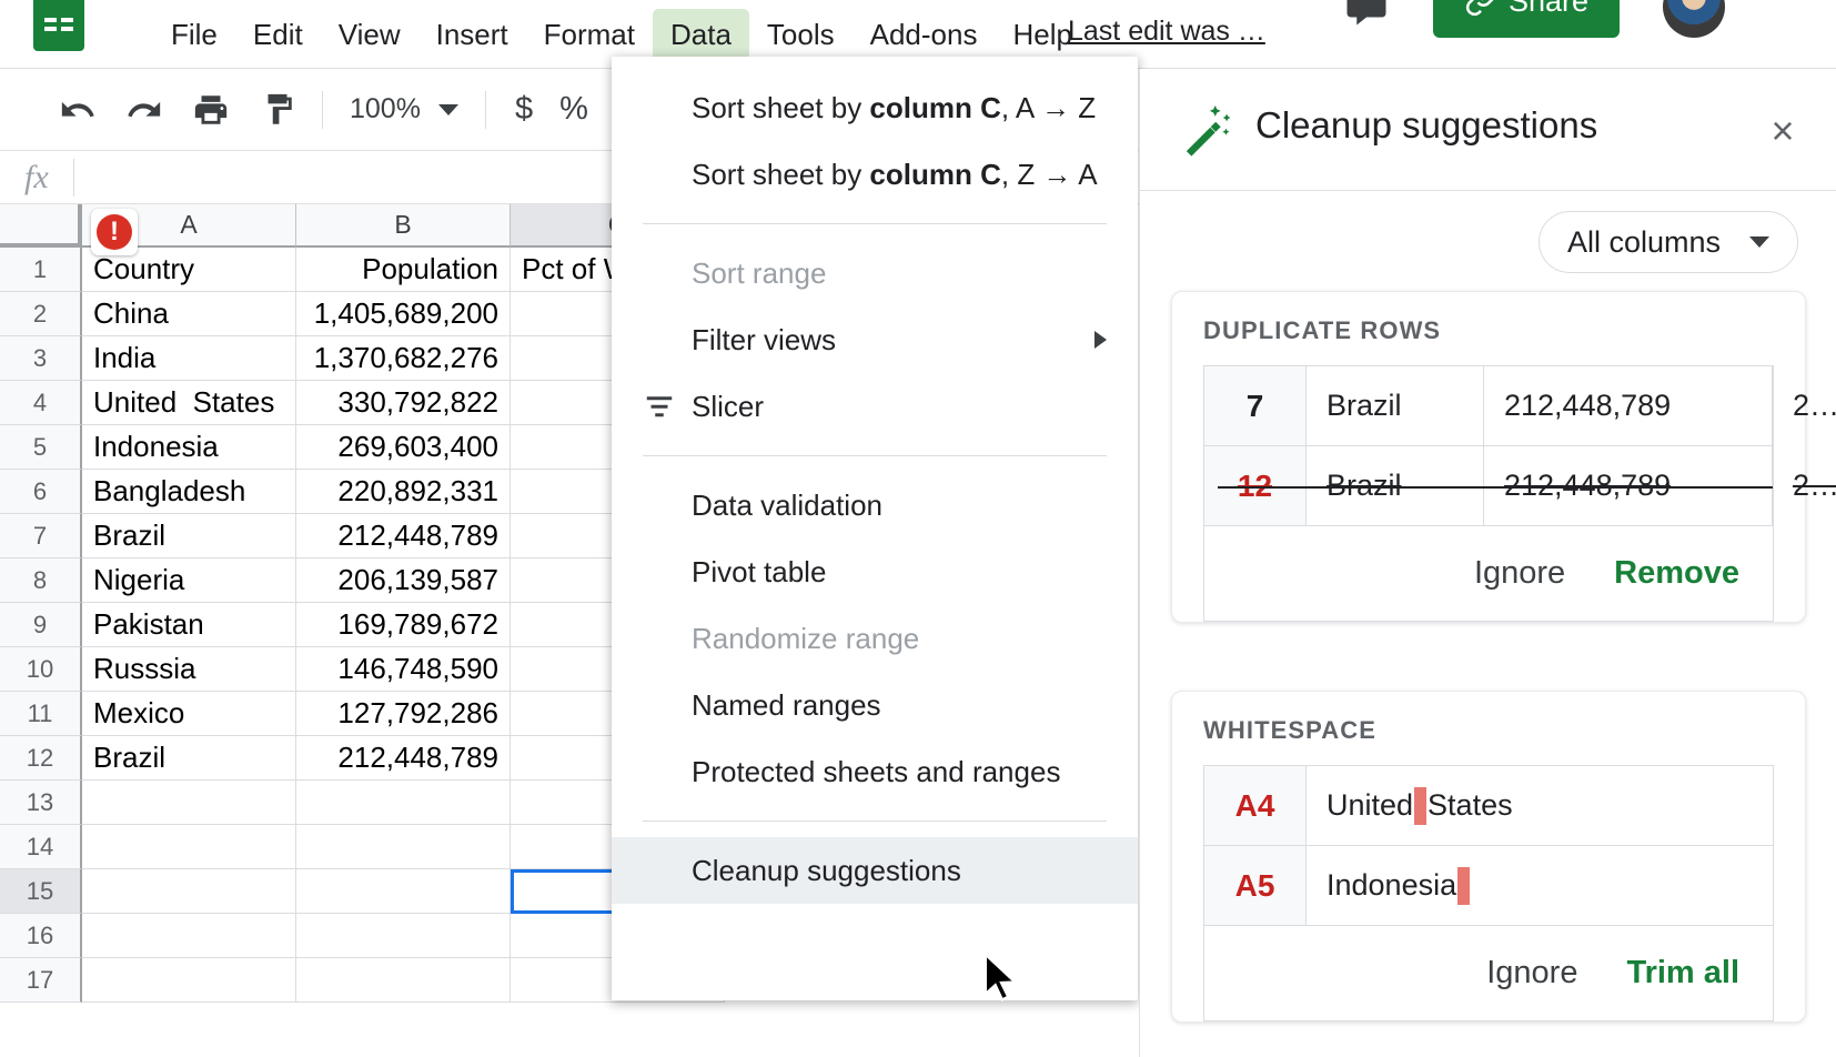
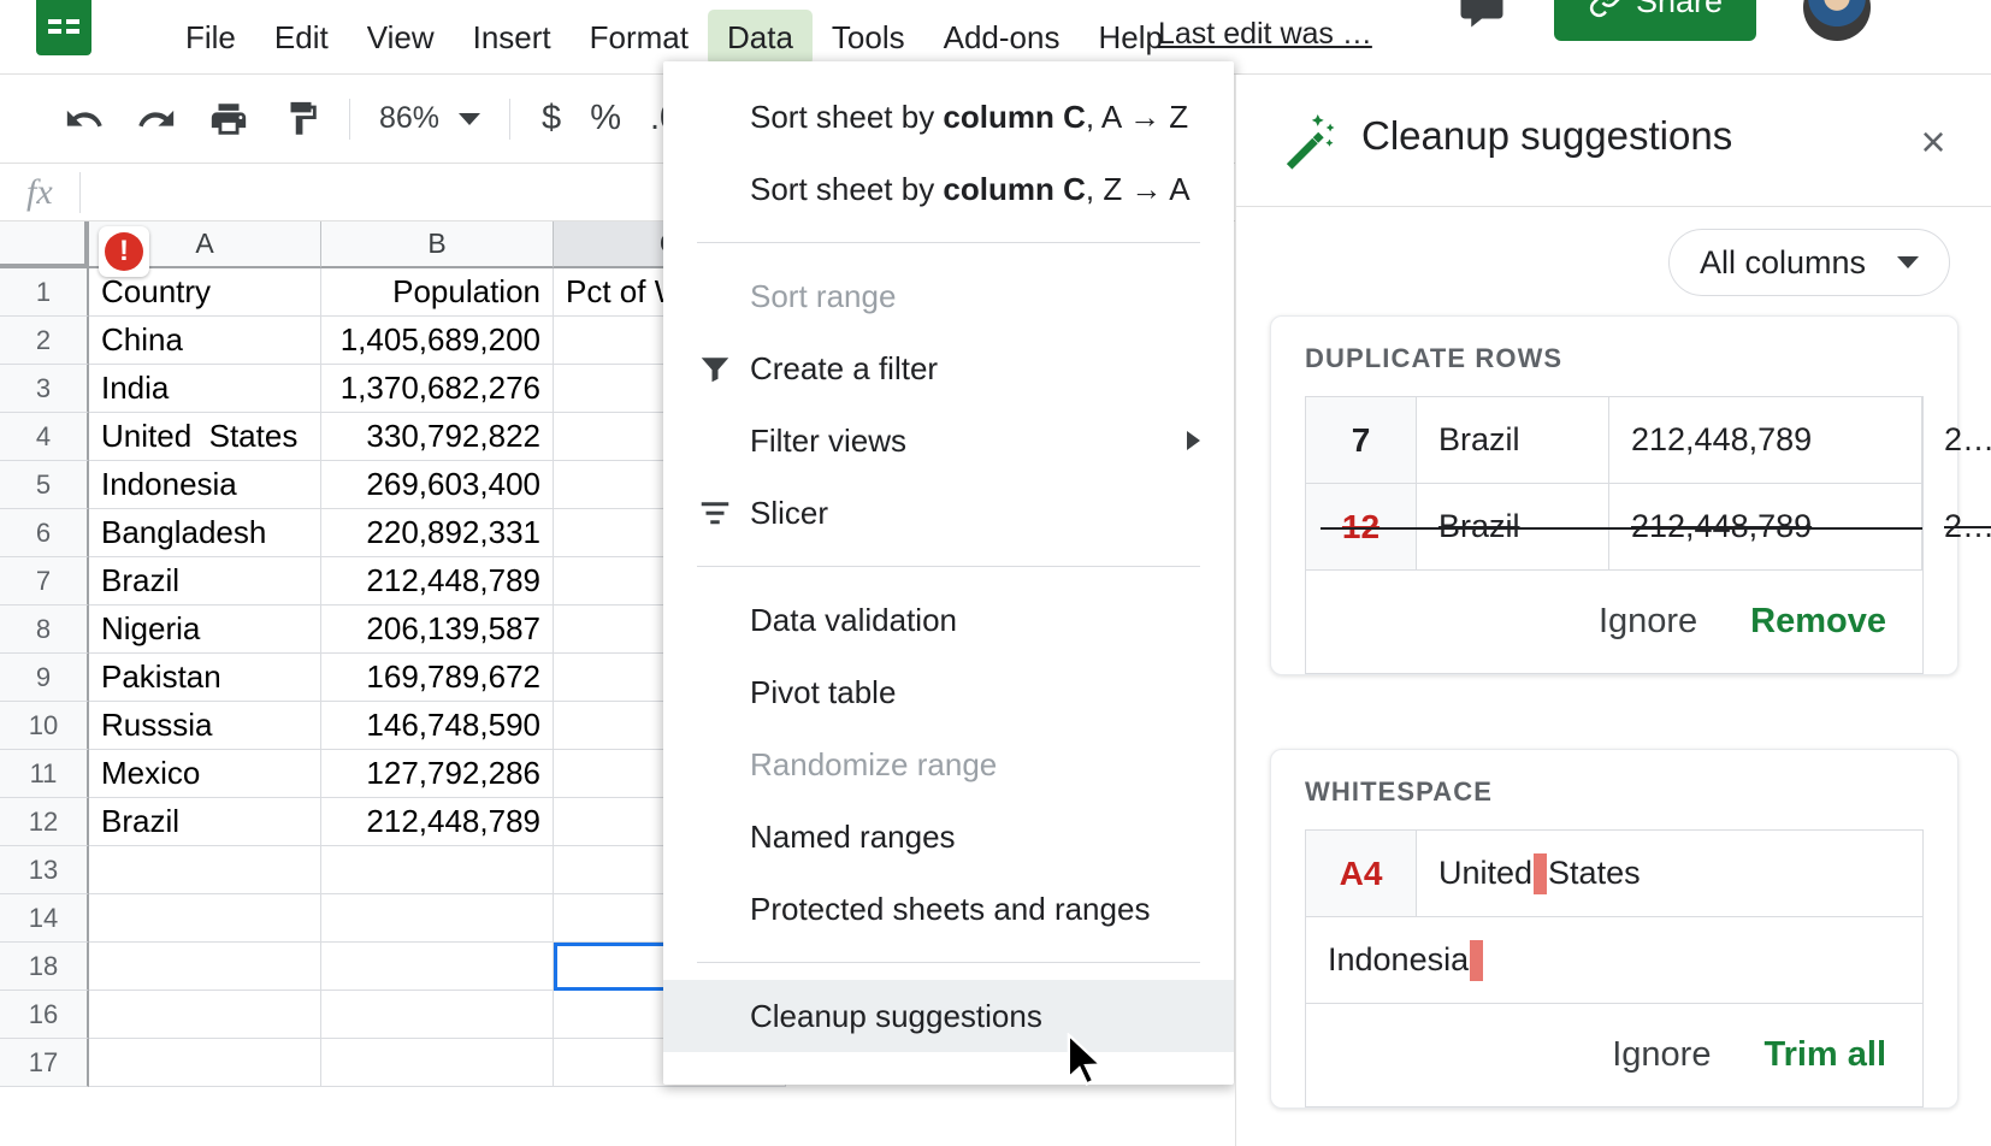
  File
  Edit
  View
  Insert
  Format
  Data
  Tools
  Add-ons
  Help
  Last edit was …
  Share
- 100%
+ 86%
  $
  %
  fx
  A
  B
  1
  Country
  Population
  Pct of
  2
  China
  1,405,689,200
  3
  India
  1,370,682,276
  4
  United States
  330,792,822
  5
  Indonesia
  269,603,400
  6
  Bangladesh
  220,892,331
  7
  Brazil
  212,448,789
  8
  Nigeria
  206,139,587
  9
  Pakistan
  169,789,672
  10
  Russsia
  146,748,590
  11
  Mexico
  127,792,286
  12
  Brazil
  212,448,789
  13
  14
- 15
+ 18
  16
  17
  !
  Sort sheet by column C, A → Z
  Sort sheet by column C, Z → A
  Sort range
+ Create a filter
  Filter views
  Slicer
  Data validation
  Pivot table
  Randomize range
  Named ranges
  Protected sheets and ranges
  Cleanup suggestions
  Cleanup suggestions
  ×
  All columns
  DUPLICATE ROWS
  7
  Brazil
  212,448,789
  2…
  2…
  Ignore
  Remove
  WHITESPACE
  A4
  United
  States
- A5
  Indonesia
  Ignore
  Trim all
